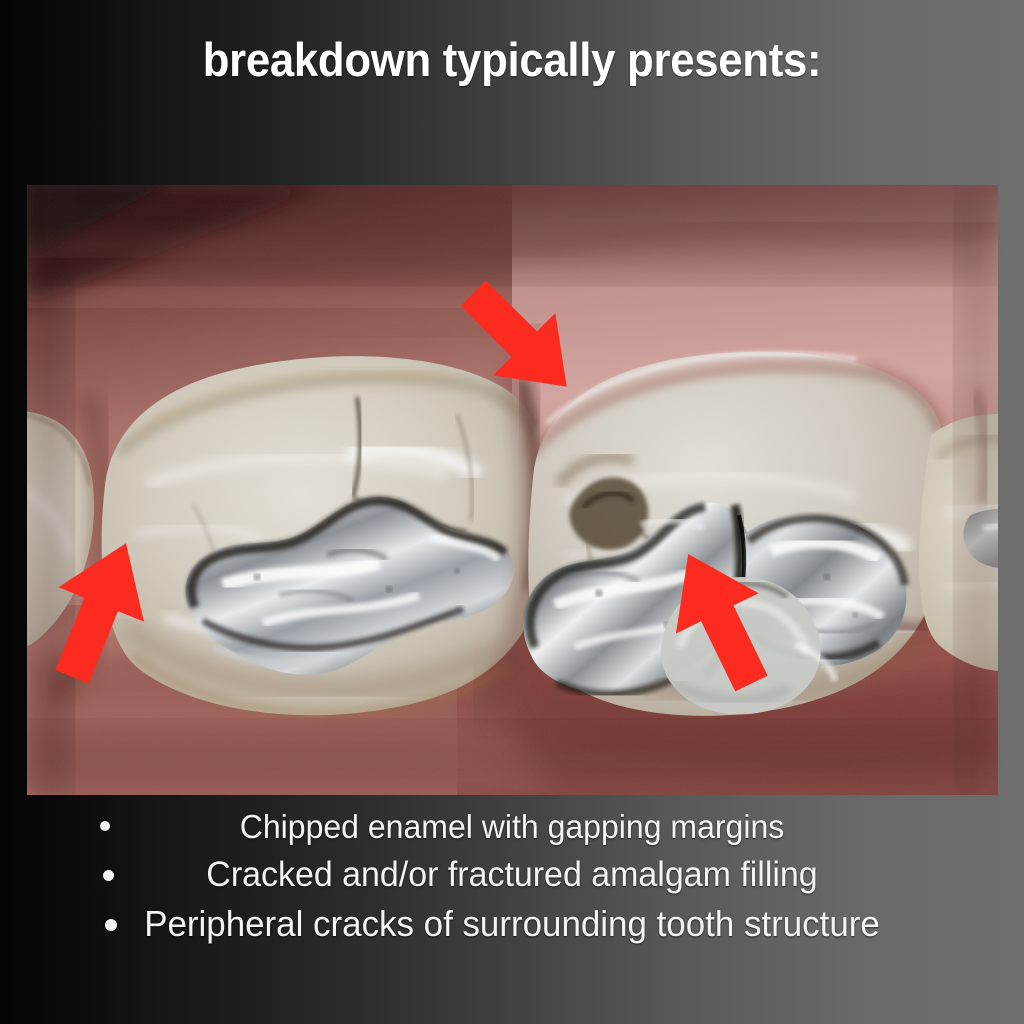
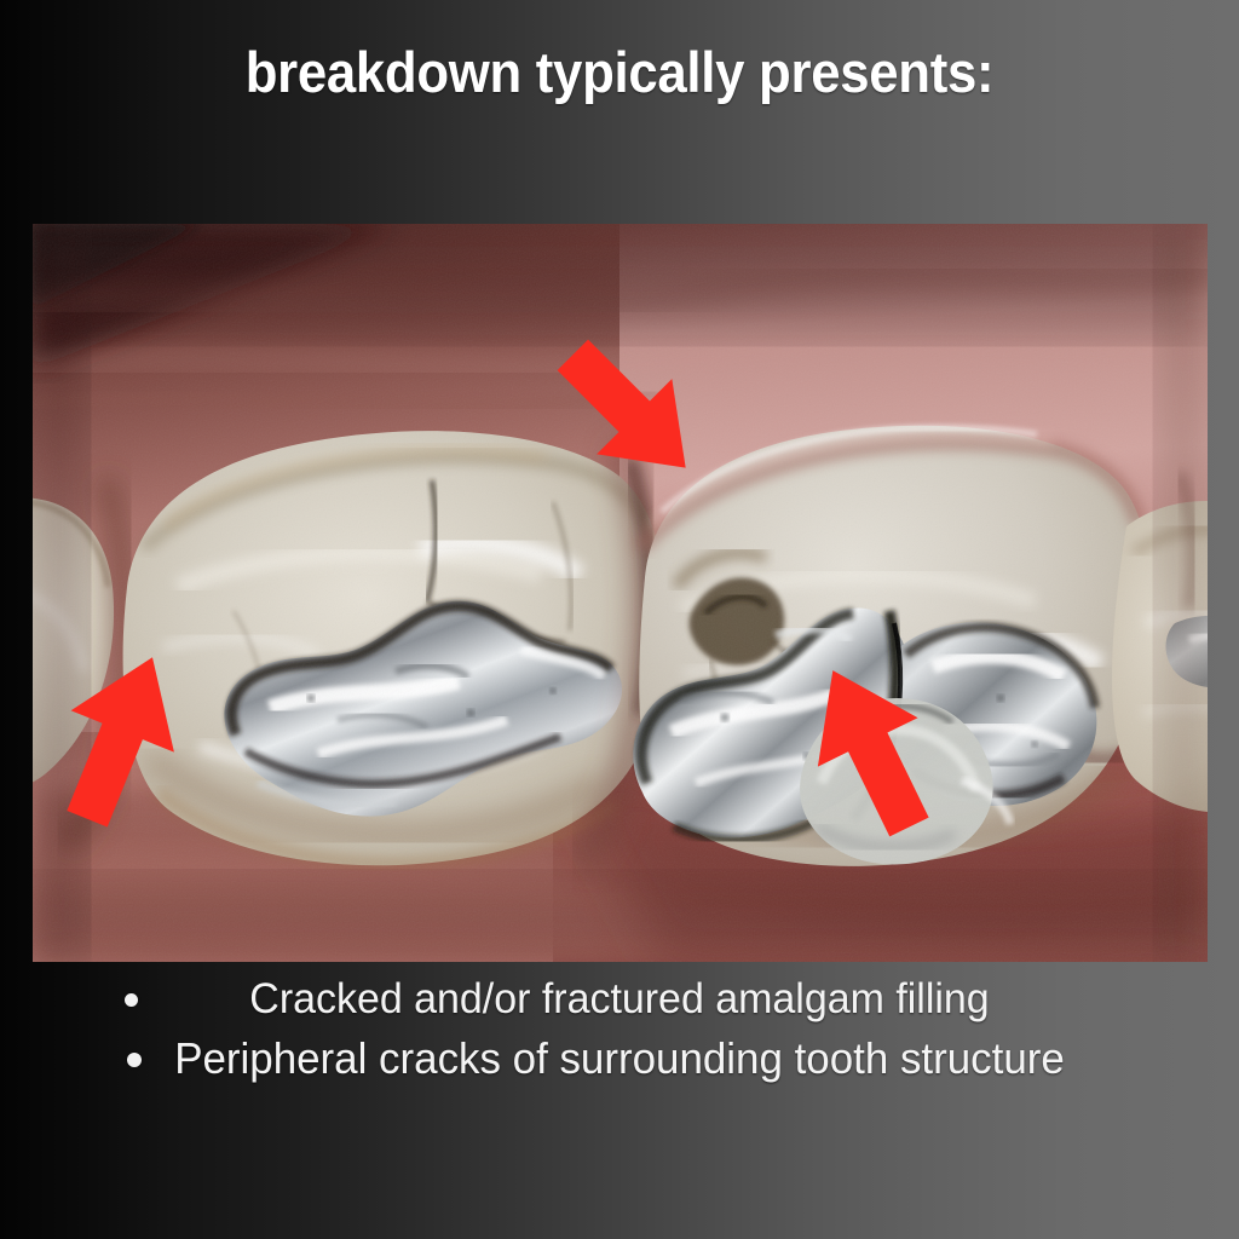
  breakdown typically presents:
- Chipped enamel with gapping margins
  Cracked and/or fractured amalgam filling
  Peripheral cracks of surrounding tooth structure
